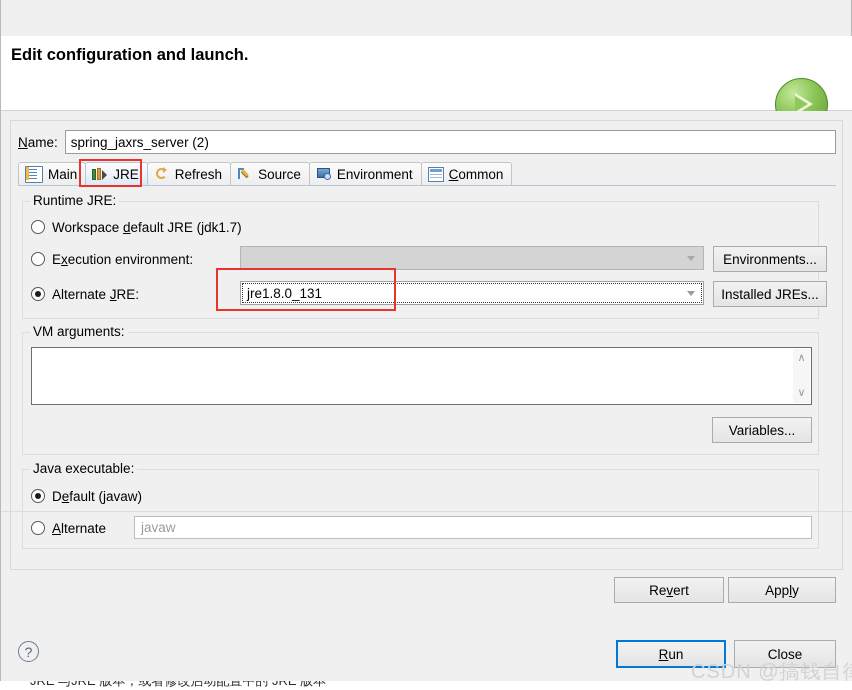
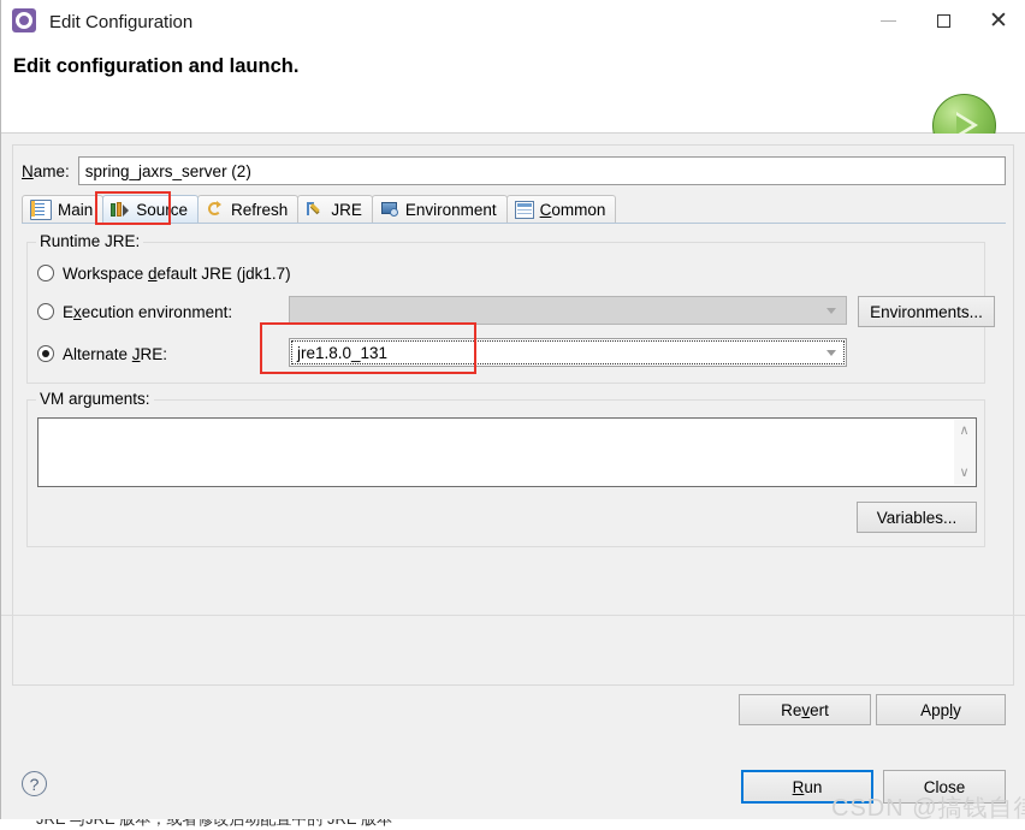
+ Edit Configuration
+ ✕
  Edit configuration and launch.
  Name:
  spring_jaxrs_server (2)
  Main
- JRE
+ Source
  Refresh
- Source
+ JRE
  Environment
  Common
  Runtime JRE:
  Workspace default JRE (jdk1.7)
  Execution environment:
  Environments...
  Alternate JRE:
  jre1.8.0_131
- Installed JREs...
  VM arguments:
  ∧
  ∨
  Variables...
- Java executable:
- Default (javaw)
- Alternate
- javaw
  Revert
  Apply
  ?
  Run
  Close
  CSDN @搞钱自
  JRE 与JRE 版本，或者修改启动配置中的 JRE 版本
